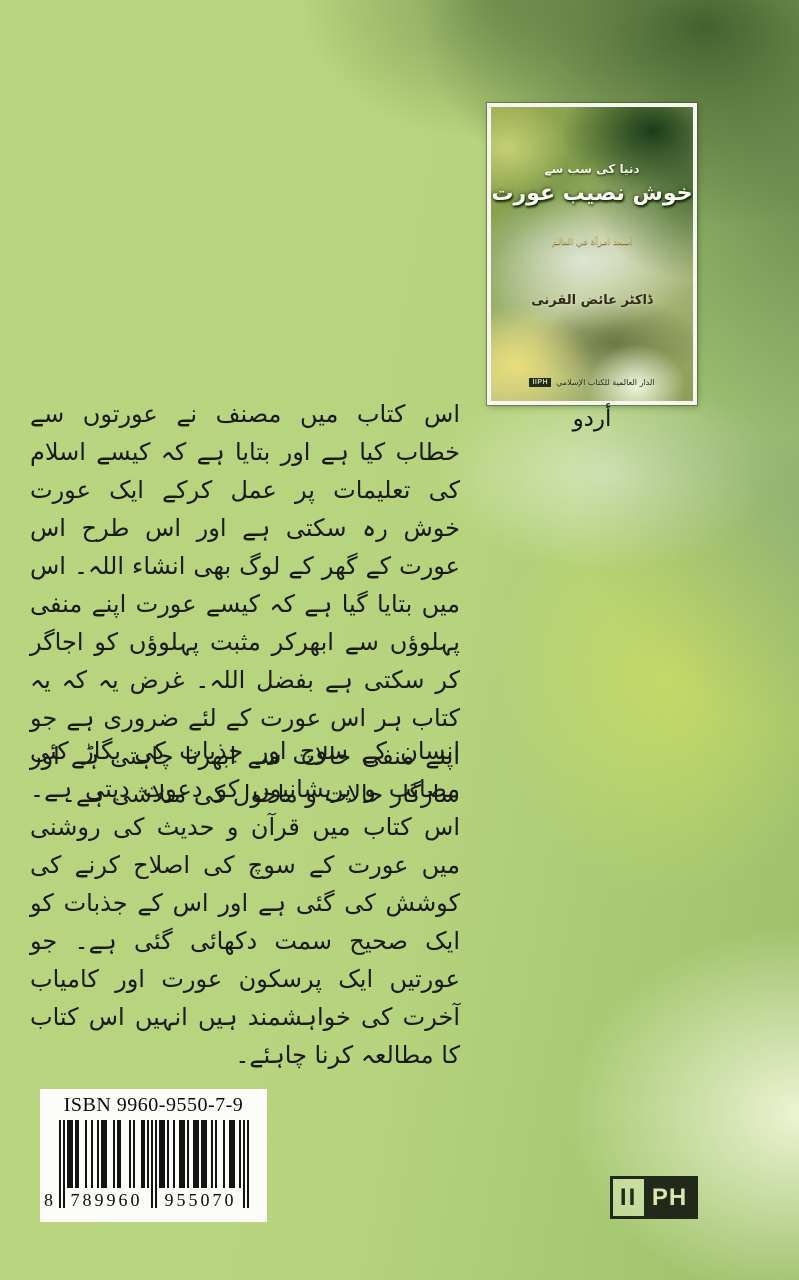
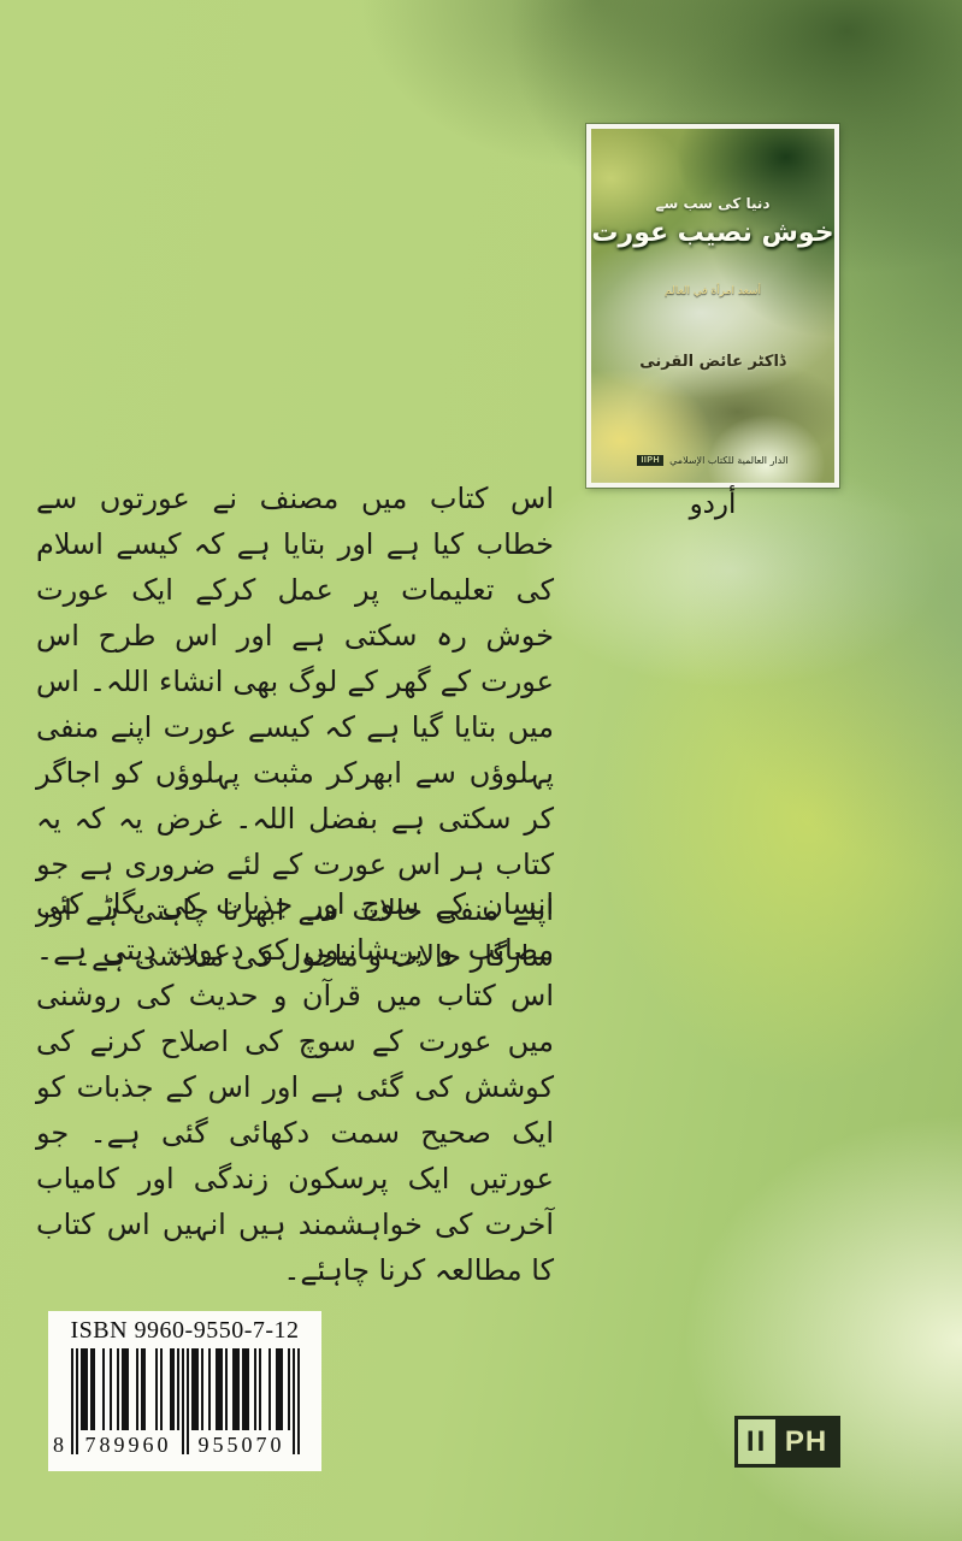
  اس کتاب میں مصنف نے عورتوں سے خطاب کیا ہے اور بتایا ہے کہ کیسے اسلام کی تعلیمات پر عمل کرکے ایک عورت خوش رہ سکتی ہے اور اس طرح اس عورت کے گھر کے لوگ بھی انشاء اللہ۔ اس میں بتایا گیا ہے کہ کیسے عورت اپنے منفی پہلوؤں سے ابھرکر مثبت پہلوؤں کو اجاگر کر سکتی ہے بفضل اللہ۔ غرض یہ کہ یہ کتاب ہر اس عورت کے لئے ضروری ہے جو اپنے منفی حالات سے ابھرنا چاہتی ہے اور سازگار حالات و ماحول کی متلاشی ہے۔
- انسان کے سوچ اور جذبات کی بگاڑ کئی مصائب و پریشانیوں کو دعوت دیتی ہے۔ اس کتاب میں قرآن و حدیث کی روشنی میں عورت کے سوچ کی اصلاح کرنے کی کوشش کی گئی ہے اور اس کے جذبات کو ایک صحیح سمت دکھائی گئی ہے۔ جو عورتیں ایک پرسکون عورت اور کامیاب آخرت کی خواہشمند ہیں انہیں اس کتاب کا مطالعہ کرنا چاہئے۔
+ انسان کے سوچ اور جذبات کی بگاڑ کئی مصائب و پریشانیوں کو دعوت دیتی ہے۔ اس کتاب میں قرآن و حدیث کی روشنی میں عورت کے سوچ کی اصلاح کرنے کی کوشش کی گئی ہے اور اس کے جذبات کو ایک صحیح سمت دکھائی گئی ہے۔ جو عورتیں ایک پرسکون زندگی اور کامیاب آخرت کی خواہشمند ہیں انہیں اس کتاب کا مطالعہ کرنا چاہئے۔
  دنیا کی سب سے
  خوش نصیب عورت
  أسعد امرأة في العالم
  ڈاکٹر عائض القرنی
  الدار العالمية للكتاب الإسلامي
  أردو
- ISBN 9960-9550-7-9
+ ISBN 9960-9550-7-12
  8
  789960
  955070
  II
  PH
